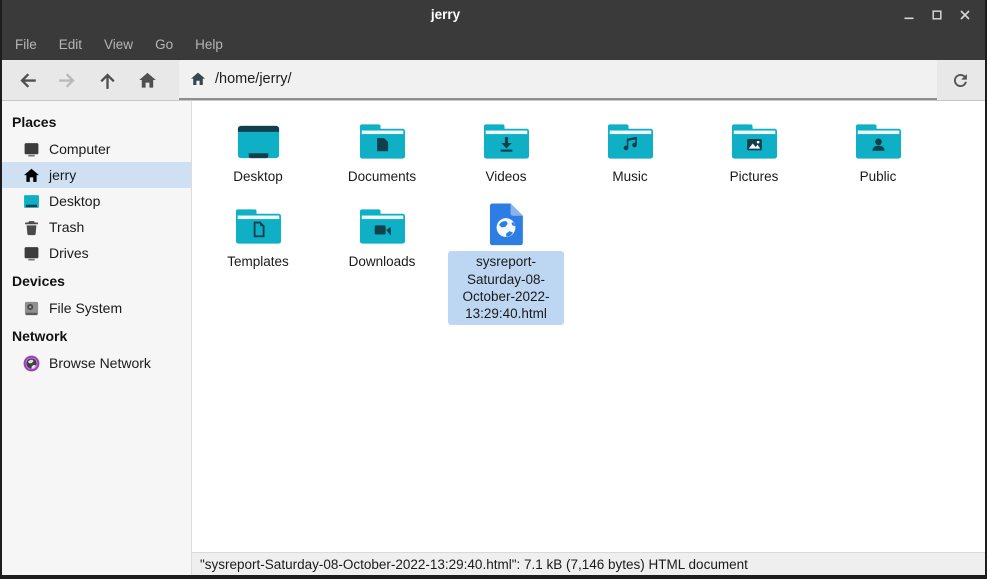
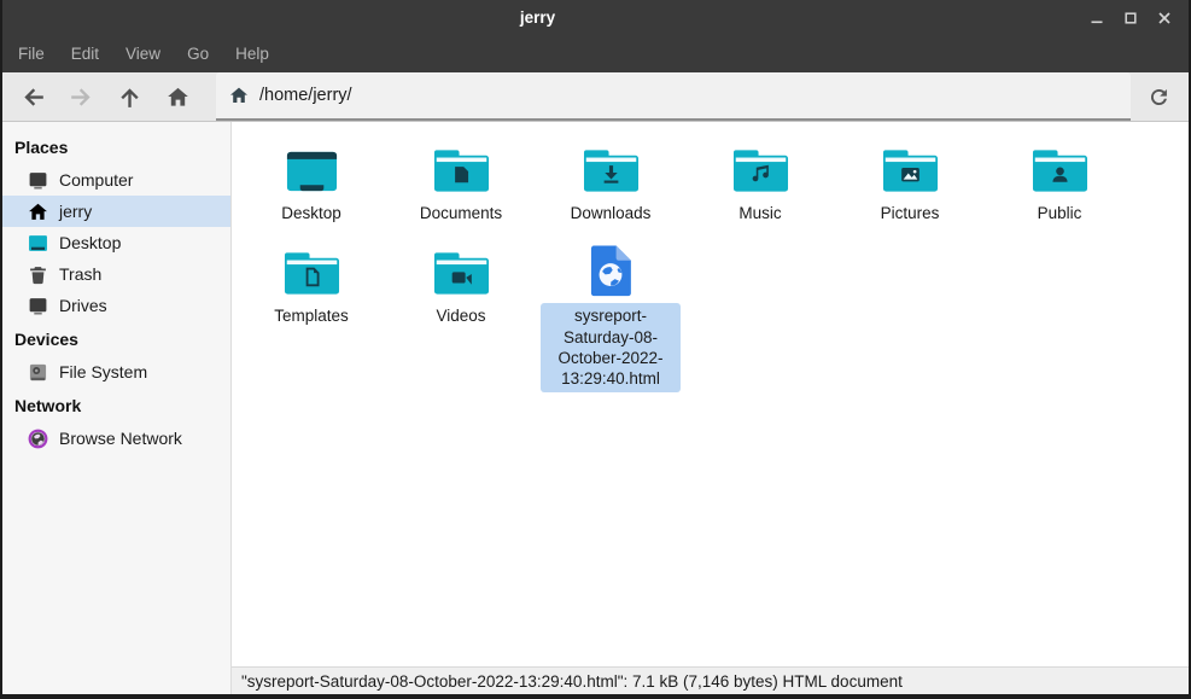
  jerry
  File
  Edit
  View
  Go
  Help
  /home/jerry/
  Places
  Computer
  jerry
  Desktop
  Trash
  Drives
  Devices
  File System
  Network
  Browse Network
  Desktop
  Documents
- Videos
+ Downloads
  Music
  Pictures
  Public
  Templates
- Downloads
+ Videos
  sysreport-Saturday-08-October-2022-13:29:40.html
  "sysreport-Saturday-08-October-2022-13:29:40.html": 7.1 kB (7,146 bytes) HTML document
